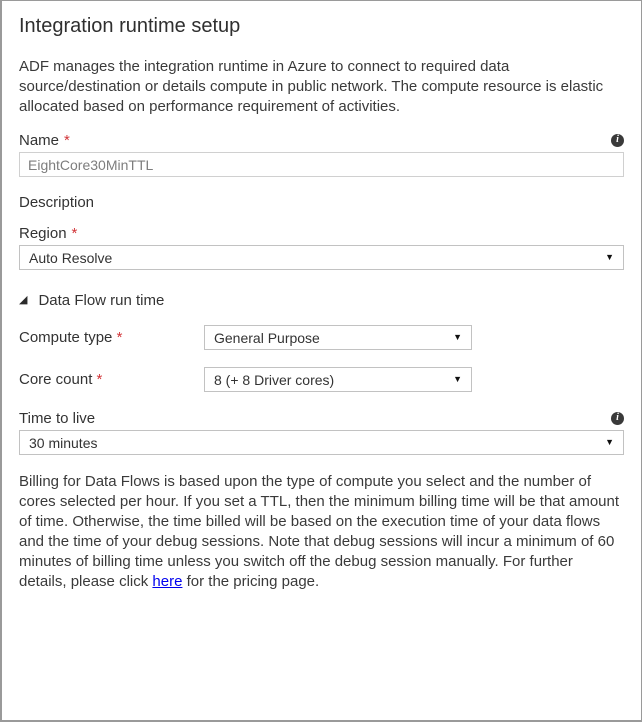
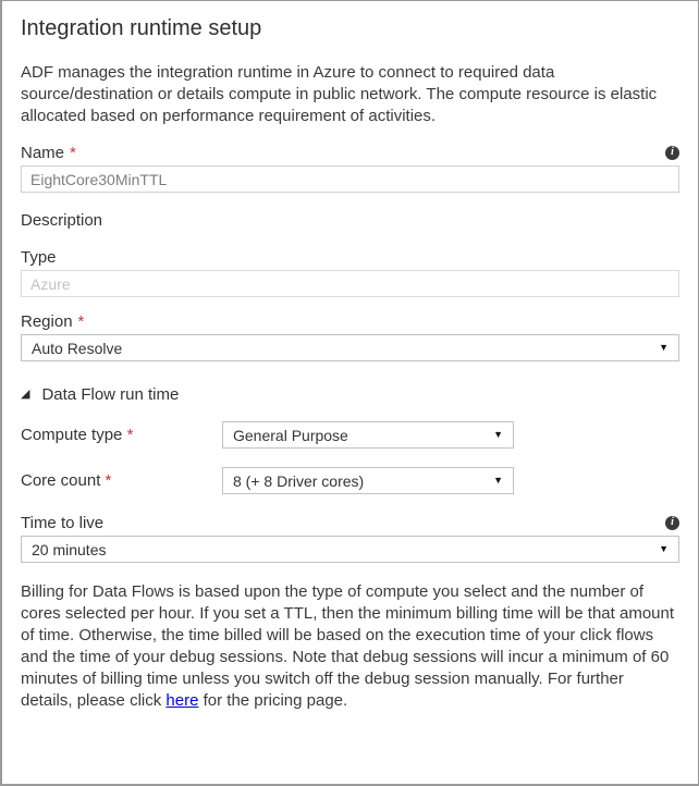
  Integration runtime setup
  ADF manages the integration runtime in Azure to connect to required data source/destination or details compute in public network. The compute resource is elastic allocated based on performance requirement of activities.
  Name
  *
  i
  EightCore30MinTTL
  Description
+ Type
+ Azure
  Region
  *
  Auto Resolve
  ▼
  ◢
  Data Flow run time
  Compute type *
  General Purpose
  ▼
  Core count *
  8 (+ 8 Driver cores)
  ▼
  Time to live
  i
- 30 minutes
+ 20 minutes
  ▼
- Billing for Data Flows is based upon the type of compute you select and the number of cores selected per hour. If you set a TTL, then the minimum billing time will be that amount of time. Otherwise, the time billed will be based on the execution time of your data flows and the time of your debug sessions. Note that debug sessions will incur a minimum of 60 minutes of billing time unless you switch off the debug session manually. For further details, please click here for the pricing page.
+ Billing for Data Flows is based upon the type of compute you select and the number of cores selected per hour. If you set a TTL, then the minimum billing time will be that amount of time. Otherwise, the time billed will be based on the execution time of your click flows and the time of your debug sessions. Note that debug sessions will incur a minimum of 60 minutes of billing time unless you switch off the debug session manually. For further details, please click here for the pricing page.
